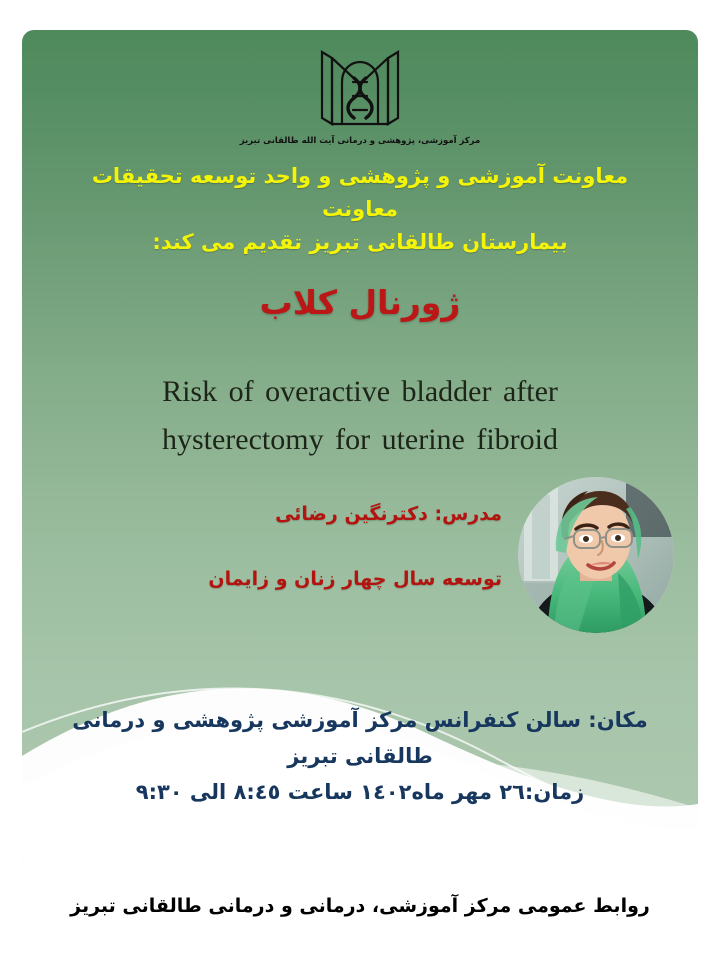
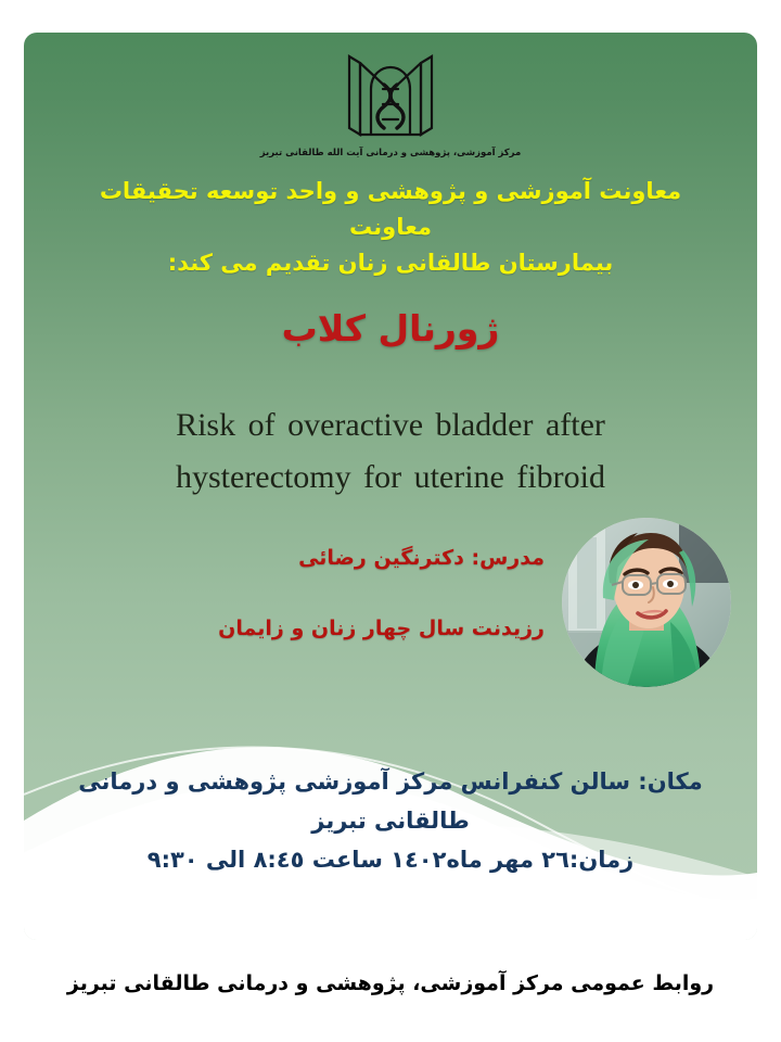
  مرکز آموزشی، پژوهشی و درمانی آیت الله طالقانی تبریز
  معاونت آموزشی و پژوهشی و واحد توسعه تحقیقات معاونت
- بیمارستان طالقانی تبریز تقدیم می کند:
+ بیمارستان طالقانی زنان تقدیم می کند:
  ژورنال کلاب
  Risk of overactive bladder after
  hysterectomy for uterine fibroid
  مدرس: دکترنگین رضائی
- توسعه سال چهار زنان و زایمان
+ رزیدنت سال چهار زنان و زایمان
  مکان: سالن کنفرانس مرکز آموزشی پژوهشی و درمانی طالقانی تبریز
  زمان:٢٦ مهر ماه١٤٠٢ ساعت ٨:٤٥ الی ٩:٣٠
- روابط عمومی مرکز آموزشی، درمانی و درمانی طالقانی تبریز
+ روابط عمومی مرکز آموزشی، پژوهشی و درمانی طالقانی تبریز
